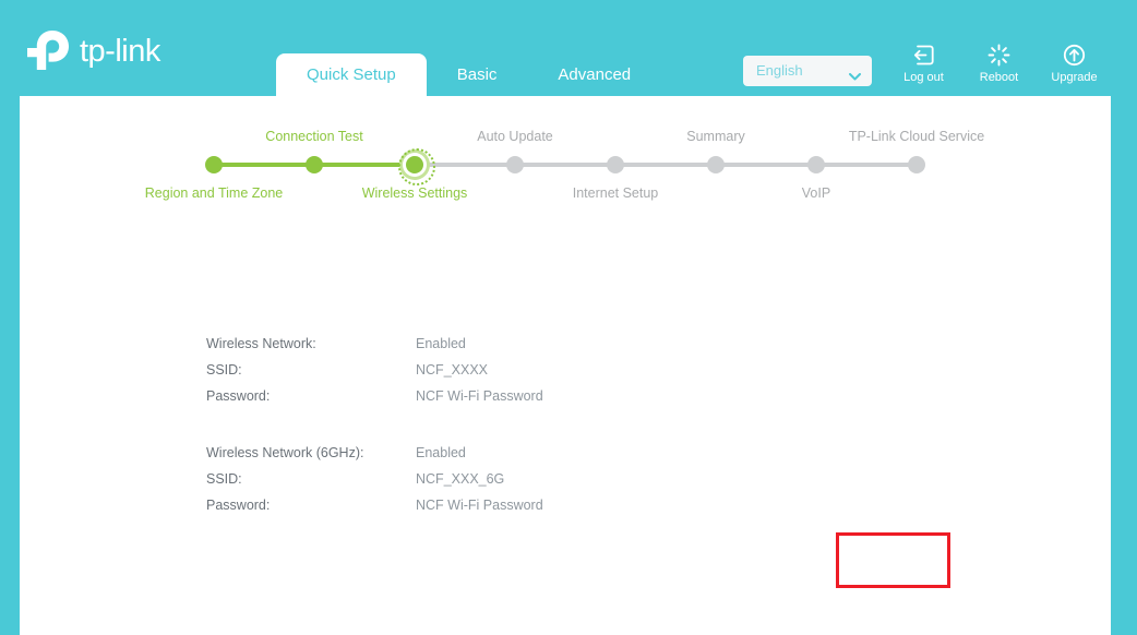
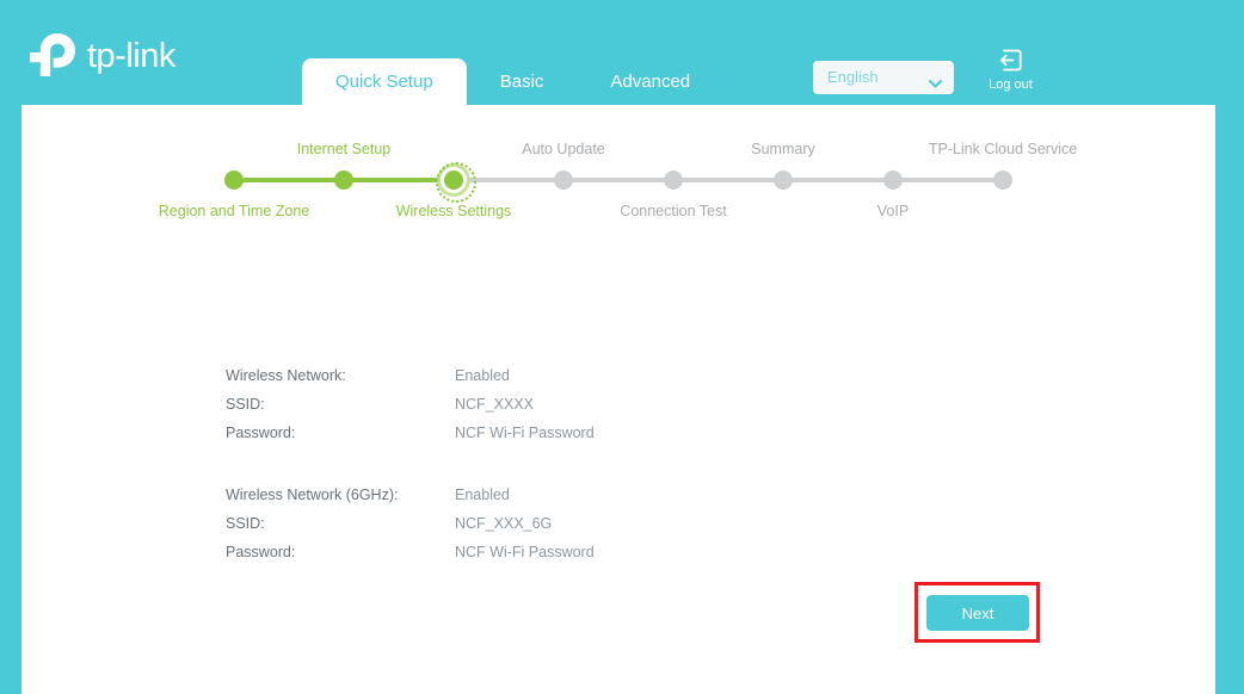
  tp-link
  Quick Setup
  Basic
  Advanced
  English
  Log out
- Reboot
- Upgrade
  Region and Time Zone
- Connection Test
+ Internet Setup
  Wireless Settings
  Auto Update
- Internet Setup
+ Connection Test
  Summary
  VoIP
  TP-Link Cloud Service
  Wireless Network:
  Enabled
  SSID:
  NCF_XXXX
  Password:
  NCF Wi-Fi Password
  Wireless Network (6GHz):
  Enabled
  SSID:
  NCF_XXX_6G
  Password:
  NCF Wi-Fi Password
+ Next
